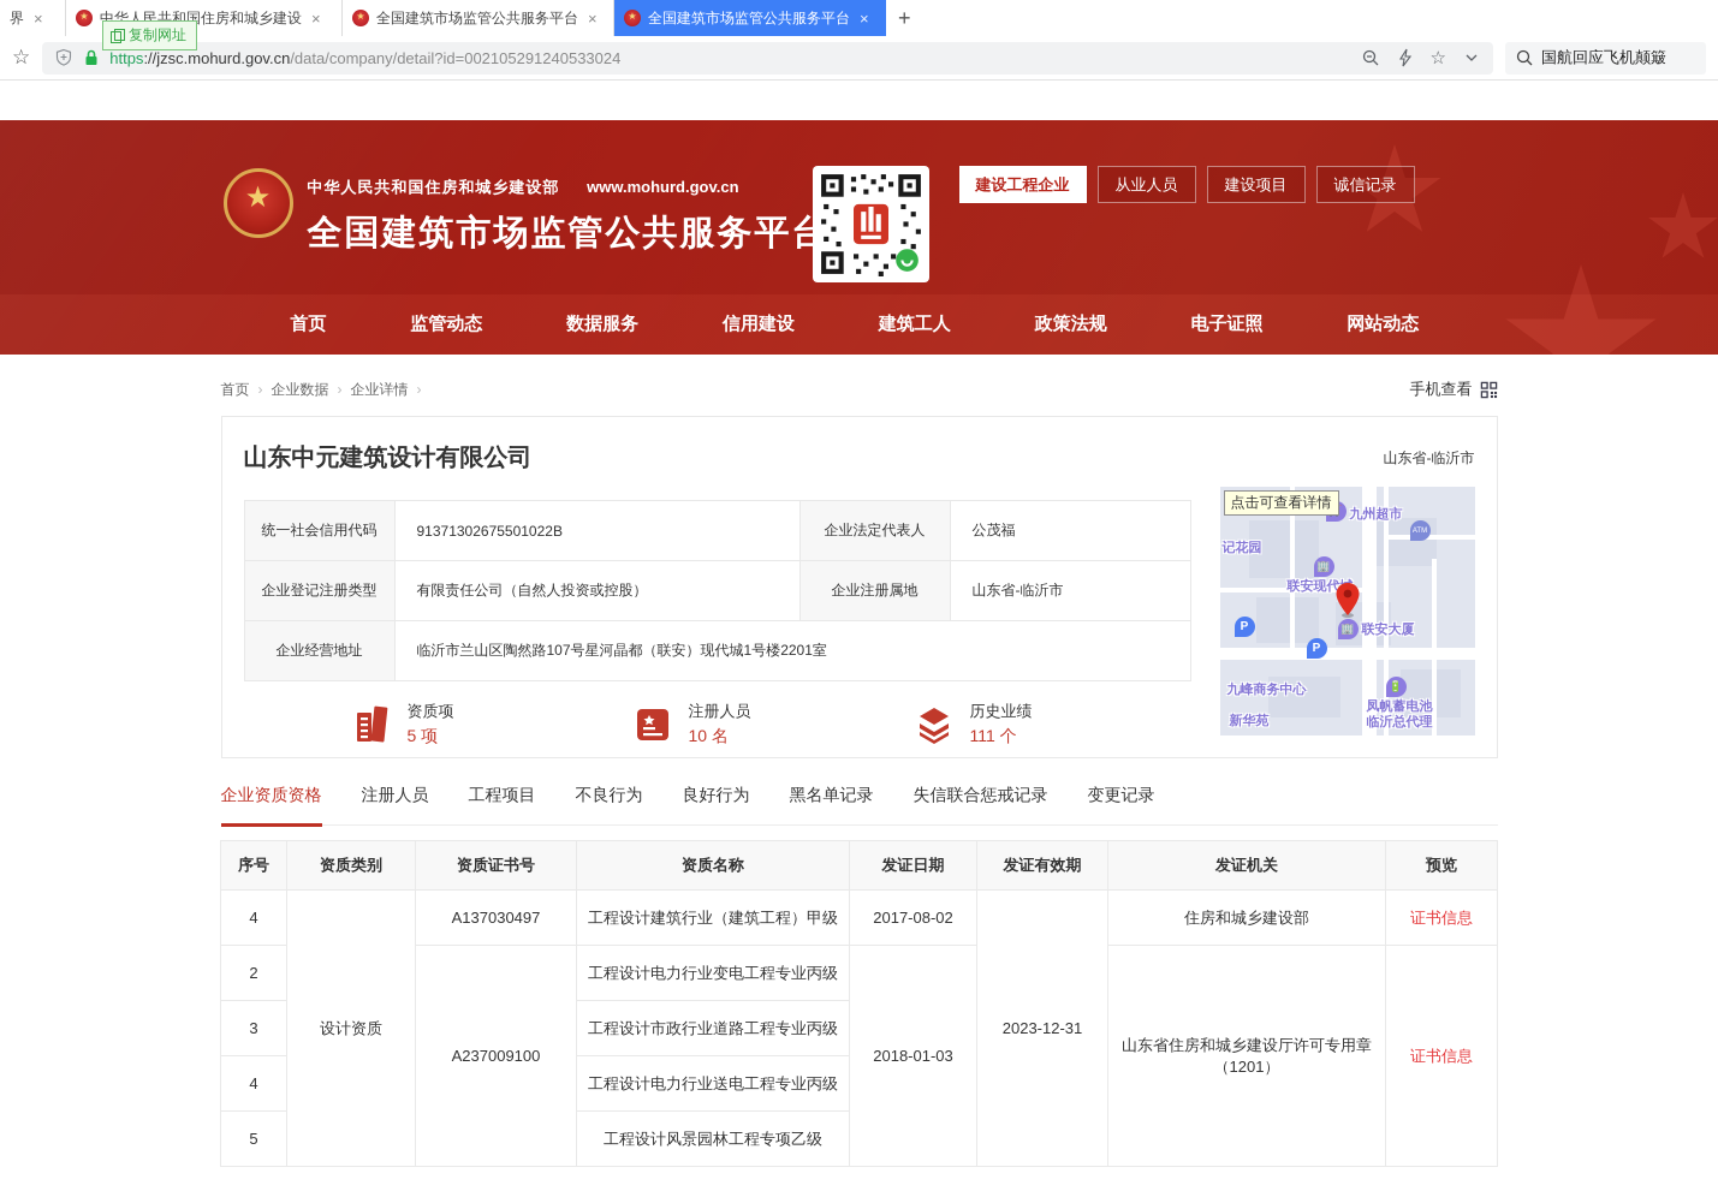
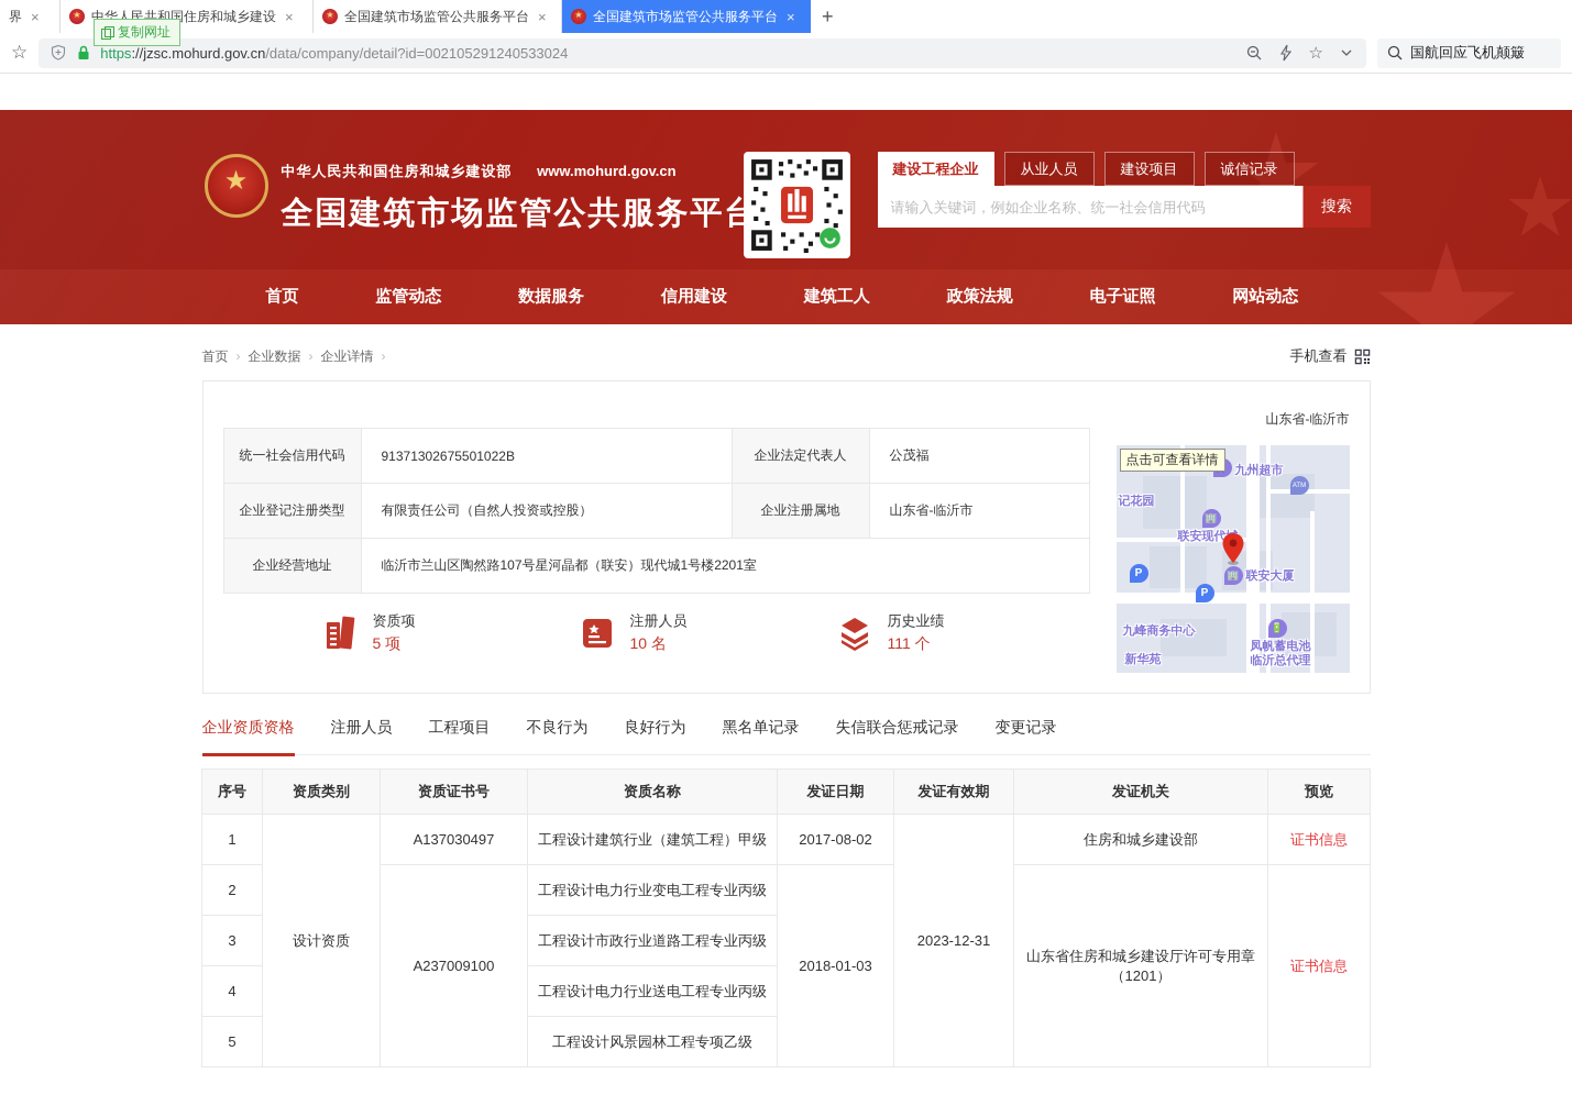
  界
  ×
  中华人民共和国住房和城乡建设
  ×
  全国建筑市场监管公共服务平台
  ×
  全国建筑市场监管公共服务平台
  ×
  +
  复制网址
  ☆
  https://jzsc.mohurd.gov.cn/data/company/detail?id=002105291240533024
  ☆
  国航回应飞机颠簸
  中华人民共和国住房和城乡建设部 www.mohurd.gov.cn
  全国建筑市场监管公共服务平台
  建设工程企业
  从业人员
  建设项目
  诚信记录
+ 请输入关键词，例如企业名称、统一社会信用代码
+ 搜索
  首页
  监管动态
  数据服务
  信用建设
  建筑工人
  政策法规
  电子证照
  网站动态
  首页
  ›
  企业数据
  ›
  企业详情
  ›
  手机查看
- 山东中元建筑设计有限公司
  山东省-临沂市
  统一社会信用代码	91371302675501022B	企业法定代表人	公茂福
  企业登记注册类型	有限责任公司（自然人投资或控股）	企业注册属地	山东省-临沂市
  企业经营地址	临沂市兰山区陶然路107号星河晶都（联安）现代城1号楼2201室
  资质项
  5 项
  注册人员
  10 名
  历史业绩
  111 个
  九州超市
  记花园
  🏢
  联安现代
  🏢
  联安大厦
  P
  P
  九峰商务中心
  新华苑
  🔋
  凤帆蓄电池
  临沂总代理
  点击可查看详情
  企业资质资格
  注册人员
  工程项目
  不良行为
  良好行为
  黑名单记录
  失信联合惩戒记录
  变更记录
  序号	资质类别	资质证书号	资质名称	发证日期	发证有效期	发证机关	预览
- 4	设计资质	A137030497	工程设计建筑行业（建筑工程）甲级	2017-08-02	2023-12-31	住房和城乡建设部	证书信息
+ 1	设计资质	A137030497	工程设计建筑行业（建筑工程）甲级	2017-08-02	2023-12-31	住房和城乡建设部	证书信息
  2	A237009100	工程设计电力行业变电工程专业丙级	2018-01-03	山东省住房和城乡建设厅许可专用章 （1201）	证书信息
  3	工程设计市政行业道路工程专业丙级
  4	工程设计电力行业送电工程专业丙级
  5	工程设计风景园林工程专项乙级
